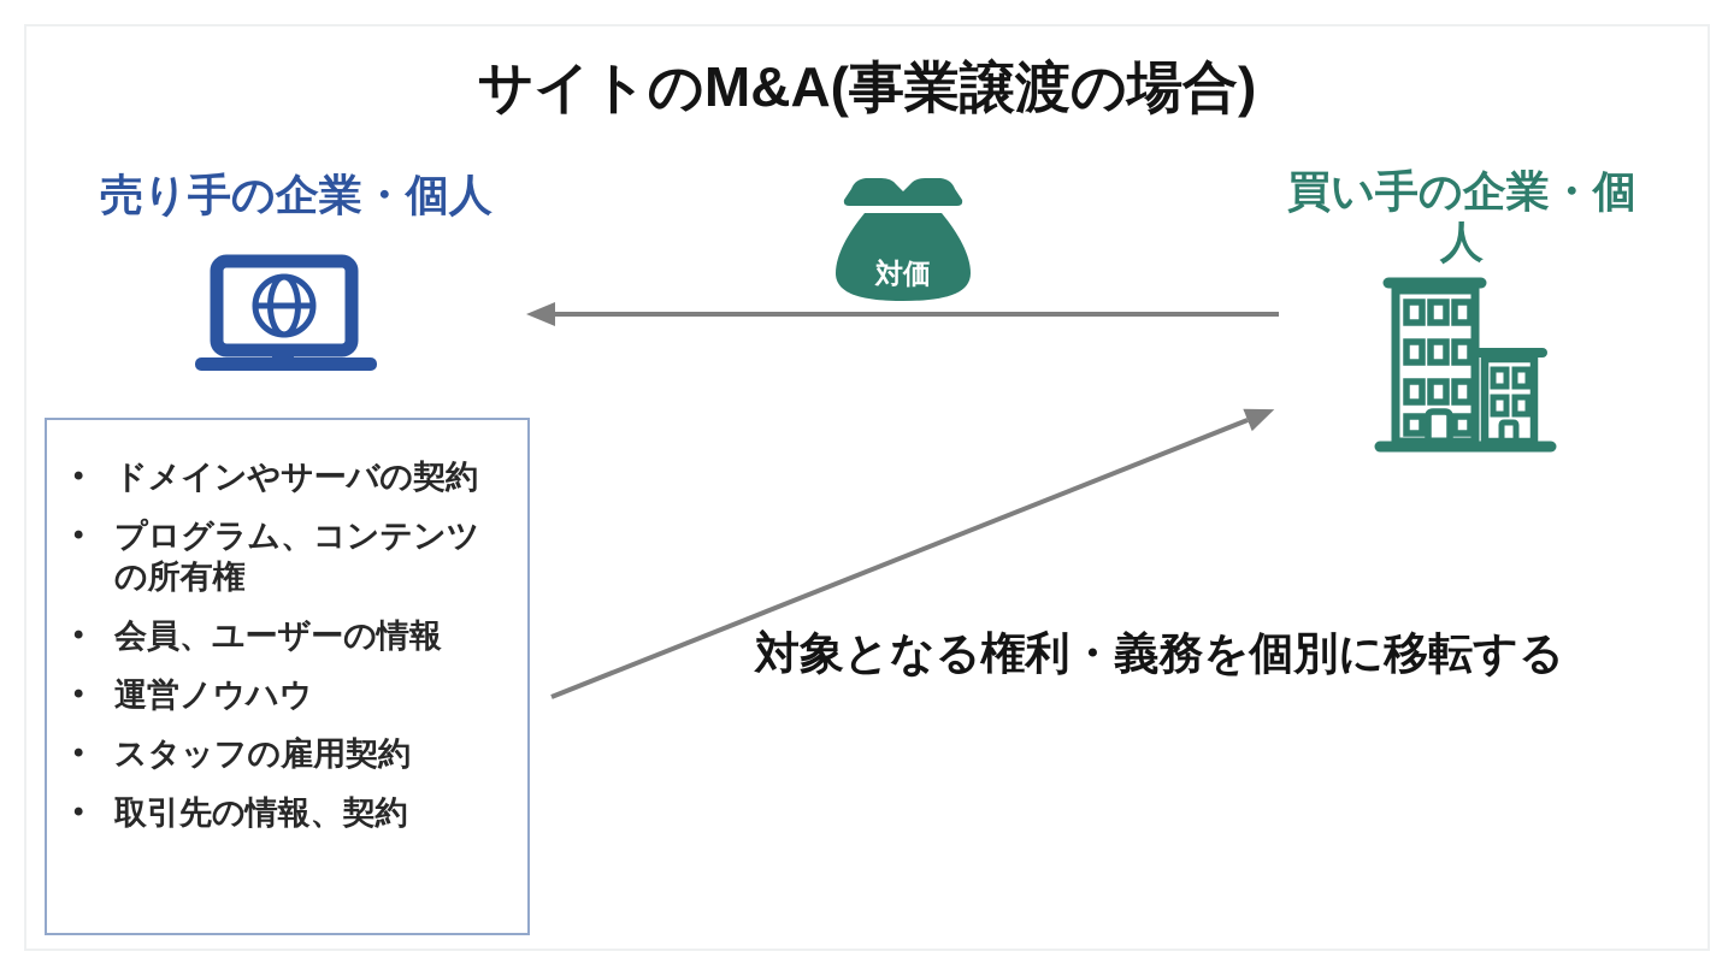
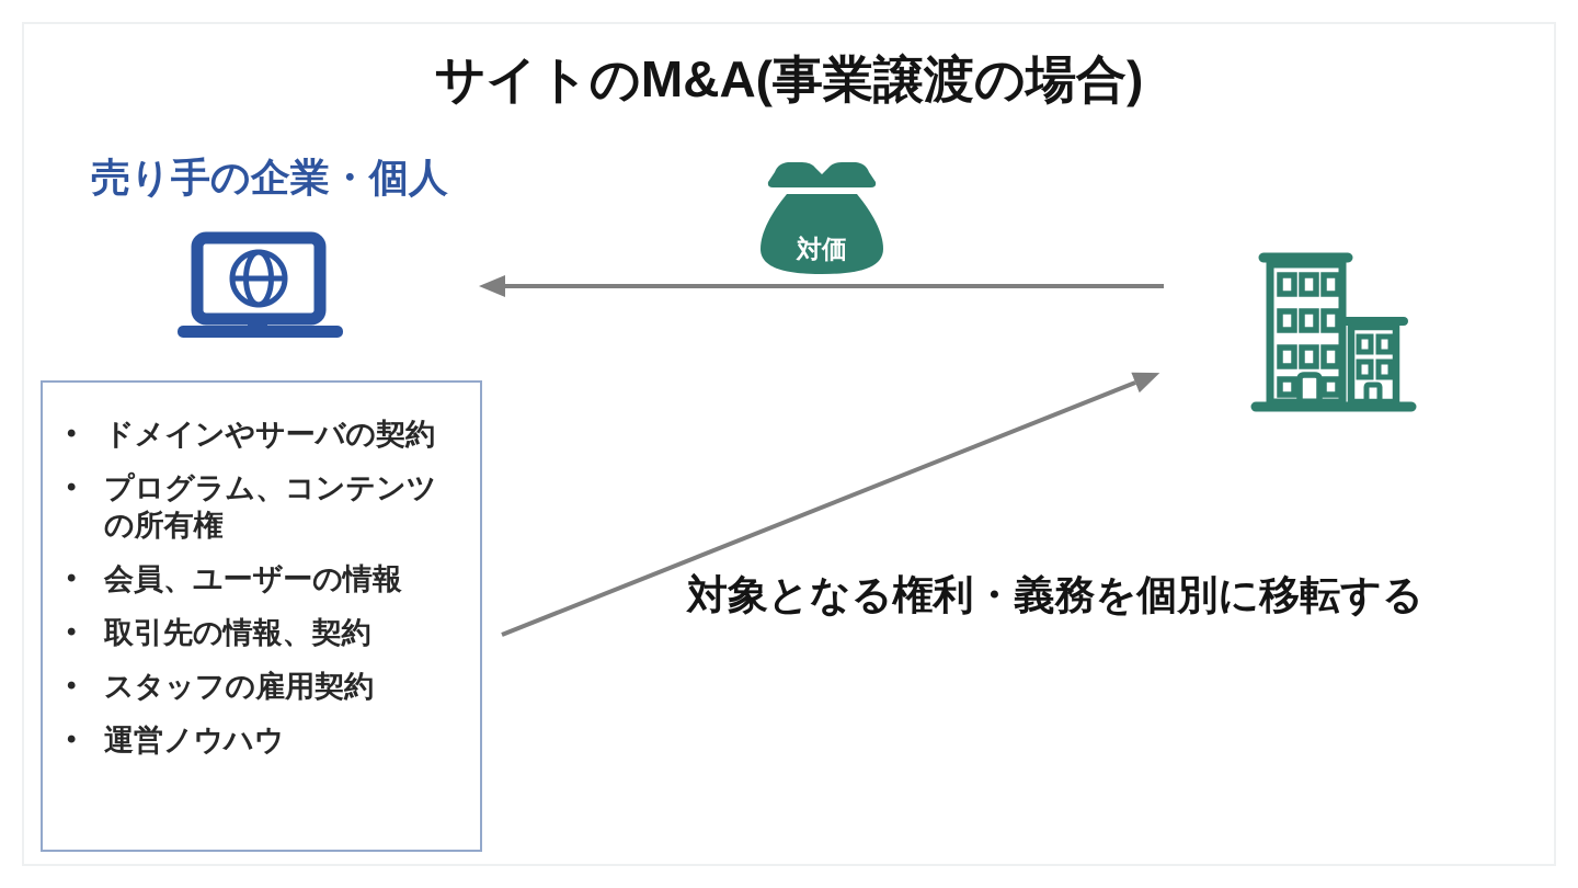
  サイトのM&A(事業譲渡の場合)
  売り手の企業・個人
- 買い手の企業・個人
  対価
  対象となる権利・義務を個別に移転する
  •
  ドメインやサーバの契約
  •
  プログラム、コンテンツの所有権
  •
  会員、ユーザーの情報
  •
- 運営ノウハウ
+ 取引先の情報、契約
  •
  スタッフの雇用契約
  •
- 取引先の情報、契約
+ 運営ノウハウ
